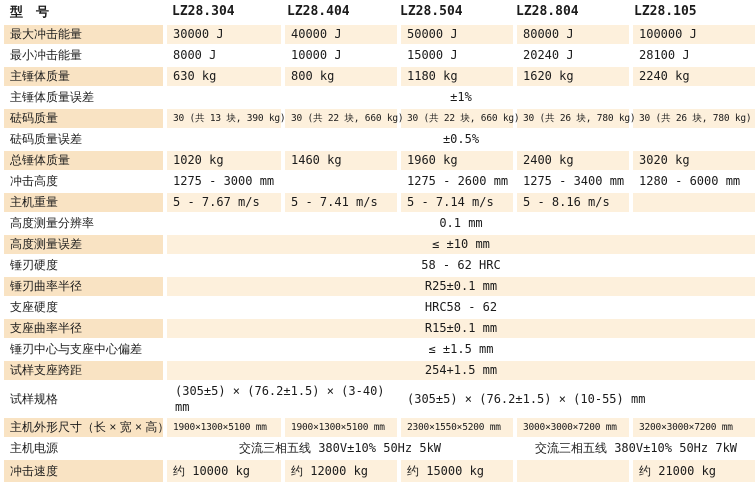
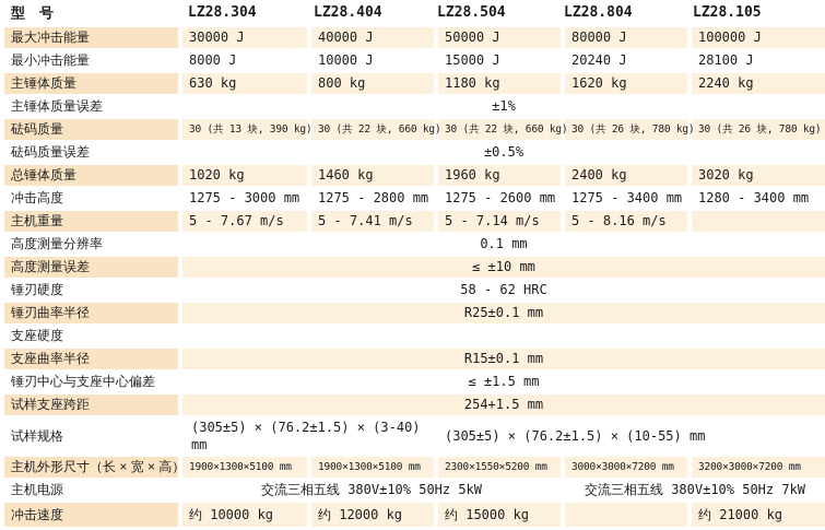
  型 号
  LZ28.304
  LZ28.404
  LZ28.504
  LZ28.804
  LZ28.105
  最大冲击能量
  30000 J
  40000 J
  50000 J
  80000 J
  100000 J
  最小冲击能量
  8000 J
  10000 J
  15000 J
  20240 J
  28100 J
  主锤体质量
  630 kg
  800 kg
  1180 kg
  1620 kg
  2240 kg
  主锤体质量误差
  ±1%
  砝码质量
  30 (共 13 块, 390 kg)
  30 (共 22 块, 660 kg)
  30 (共 22 块, 660 kg)
  30 (共 26 块, 780 kg)
  30 (共 26 块, 780 kg)
  砝码质量误差
  ±0.5%
  总锤体质量
  1020 kg
  1460 kg
  1960 kg
  2400 kg
  3020 kg
  冲击高度
  1275 - 3000 mm
+ 1275 - 2800 mm
  1275 - 2600 mm
  1275 - 3400 mm
- 1280 - 6000 mm
+ 1280 - 3400 mm
  主机重量
  5 - 7.67 m/s
  5 - 7.41 m/s
  5 - 7.14 m/s
  5 - 8.16 m/s
  高度测量分辨率
  0.1 mm
  高度测量误差
  ≤ ±10 mm
  锤刃硬度
  58 - 62 HRC
  锤刃曲率半径
  R25±0.1 mm
  支座硬度
- HRC58 - 62
  支座曲率半径
  R15±0.1 mm
  锤刃中心与支座中心偏差
  ≤ ±1.5 mm
  试样支座跨距
  254+1.5 mm
  试样规格
  (305±5) × (76.2±1.5) × (3-40)
  mm
  (305±5) × (76.2±1.5) × (10-55) mm
  主机外形尺寸（长 × 宽 × 高）
  1900×1300×5100 mm
  1900×1300×5100 mm
  2300×1550×5200 mm
  3000×3000×7200 mm
  3200×3000×7200 mm
  主机电源
  交流三相五线 380V±10% 50Hz 5kW
  交流三相五线 380V±10% 50Hz 7kW
  冲击速度
  约 10000 kg
  约 12000 kg
  约 15000 kg
  约 21000 kg
